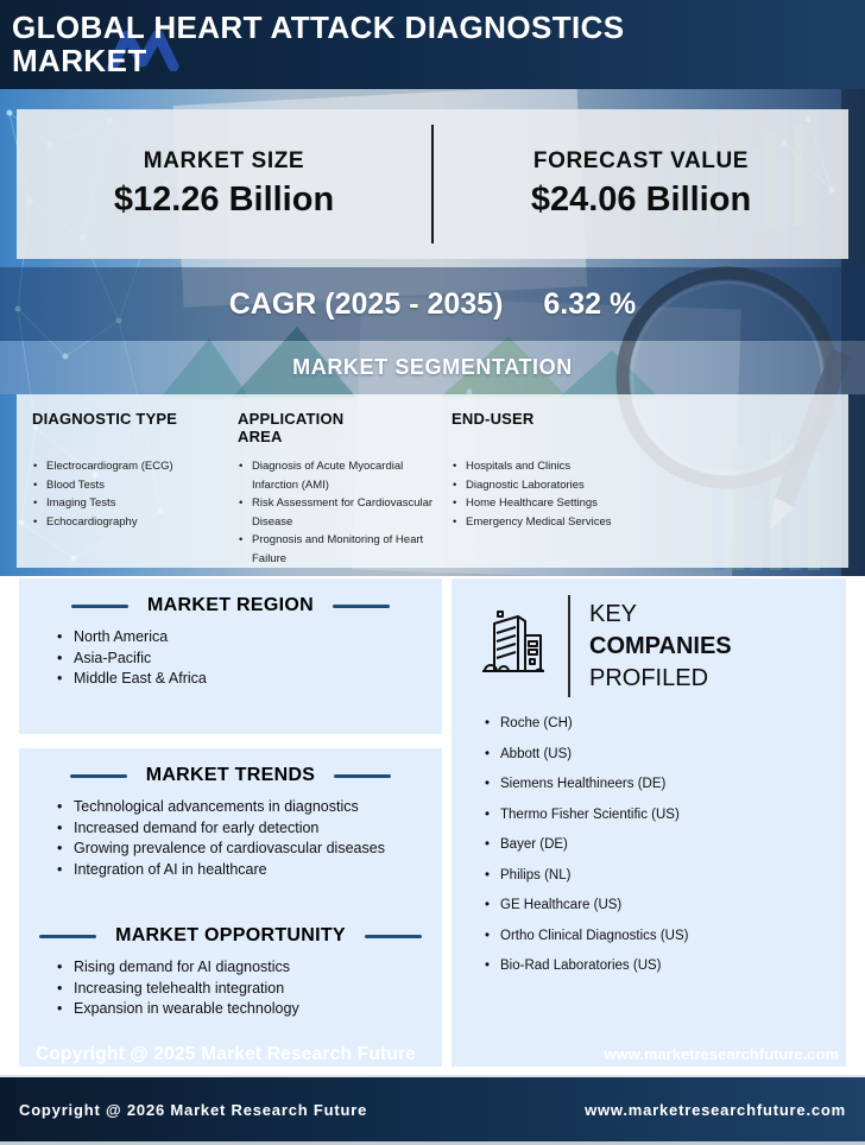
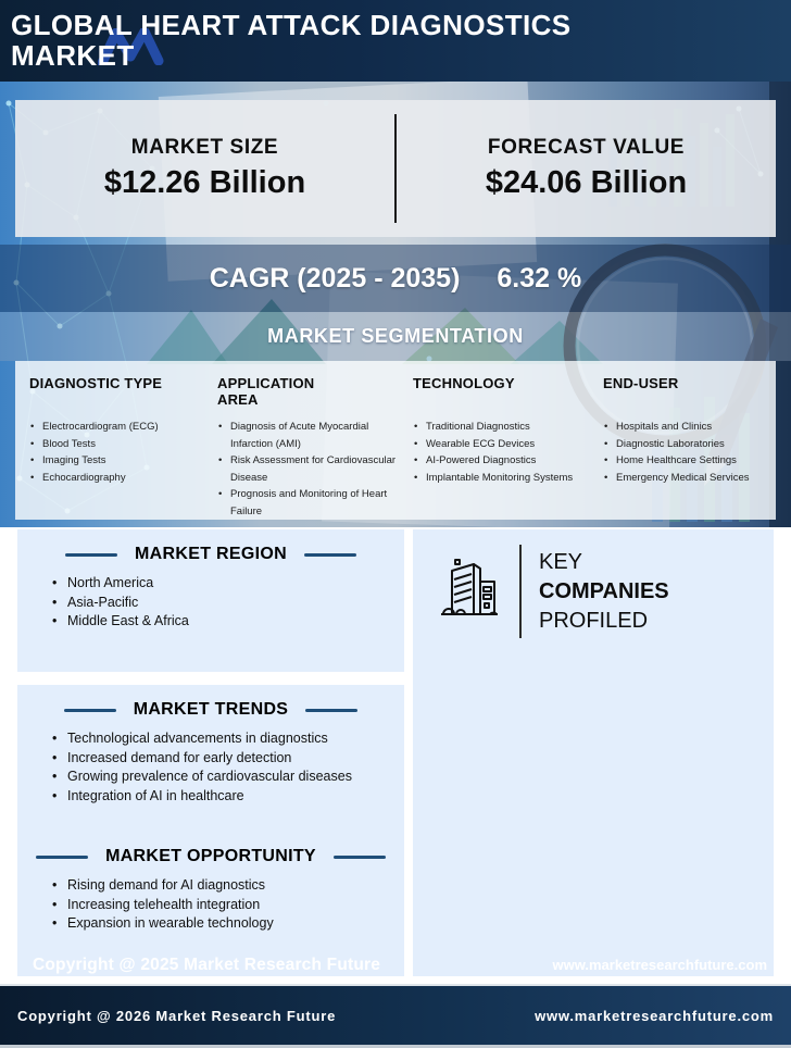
  GLOBAL HEART ATTACK DIAGNOSTICS
  MARKET
  MARKET SIZE
  $12.26 Billion
  FORECAST VALUE
  $24.06 Billion
  CAGR (2025 - 2035)
  6.32 %
  MARKET SEGMENTATION
  DIAGNOSTIC TYPE
  Electrocardiogram (ECG)
  Blood Tests
  Imaging Tests
  Echocardiography
  APPLICATION AREA
  Diagnosis of Acute Myocardial Infarction (AMI)
  Risk Assessment for Cardiovascular Disease
  Prognosis and Monitoring of Heart Failure
+ TECHNOLOGY
+ Traditional Diagnostics
+ Wearable ECG Devices
+ AI-Powered Diagnostics
+ Implantable Monitoring Systems
  END-USER
  Hospitals and Clinics
  Diagnostic Laboratories
  Home Healthcare Settings
  Emergency Medical Services
  MARKET REGION
  North America
  Asia-Pacific
  Middle East & Africa
  MARKET TRENDS
  Technological advancements in diagnostics
  Increased demand for early detection
  Growing prevalence of cardiovascular diseases
  Integration of AI in healthcare
  MARKET OPPORTUNITY
  Rising demand for AI diagnostics
  Increasing telehealth integration
  Expansion in wearable technology
  Copyright @ 2025 Market Research Future
  KEY
  COMPANIES
  PROFILED
- Roche (CH)
- Abbott (US)
- Siemens Healthineers (DE)
- Thermo Fisher Scientific (US)
- Bayer (DE)
- Philips (NL)
- GE Healthcare (US)
- Ortho Clinical Diagnostics (US)
- Bio-Rad Laboratories (US)
  www.marketresearchfuture.com
  Copyright @ 2026 Market Research Future
  www.marketresearchfuture.com
